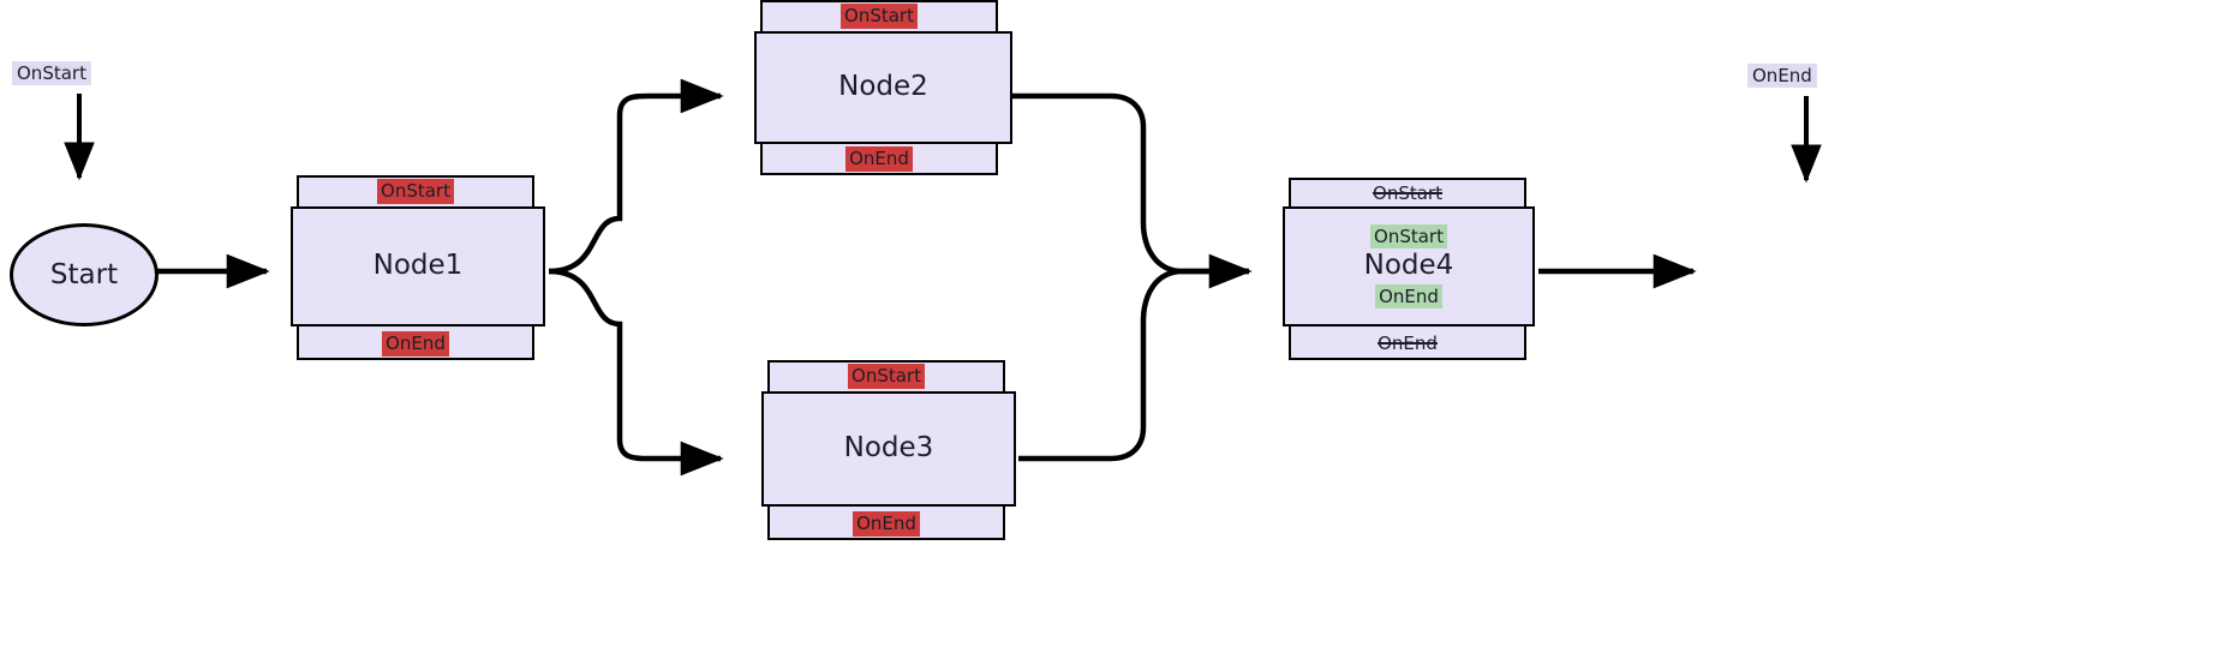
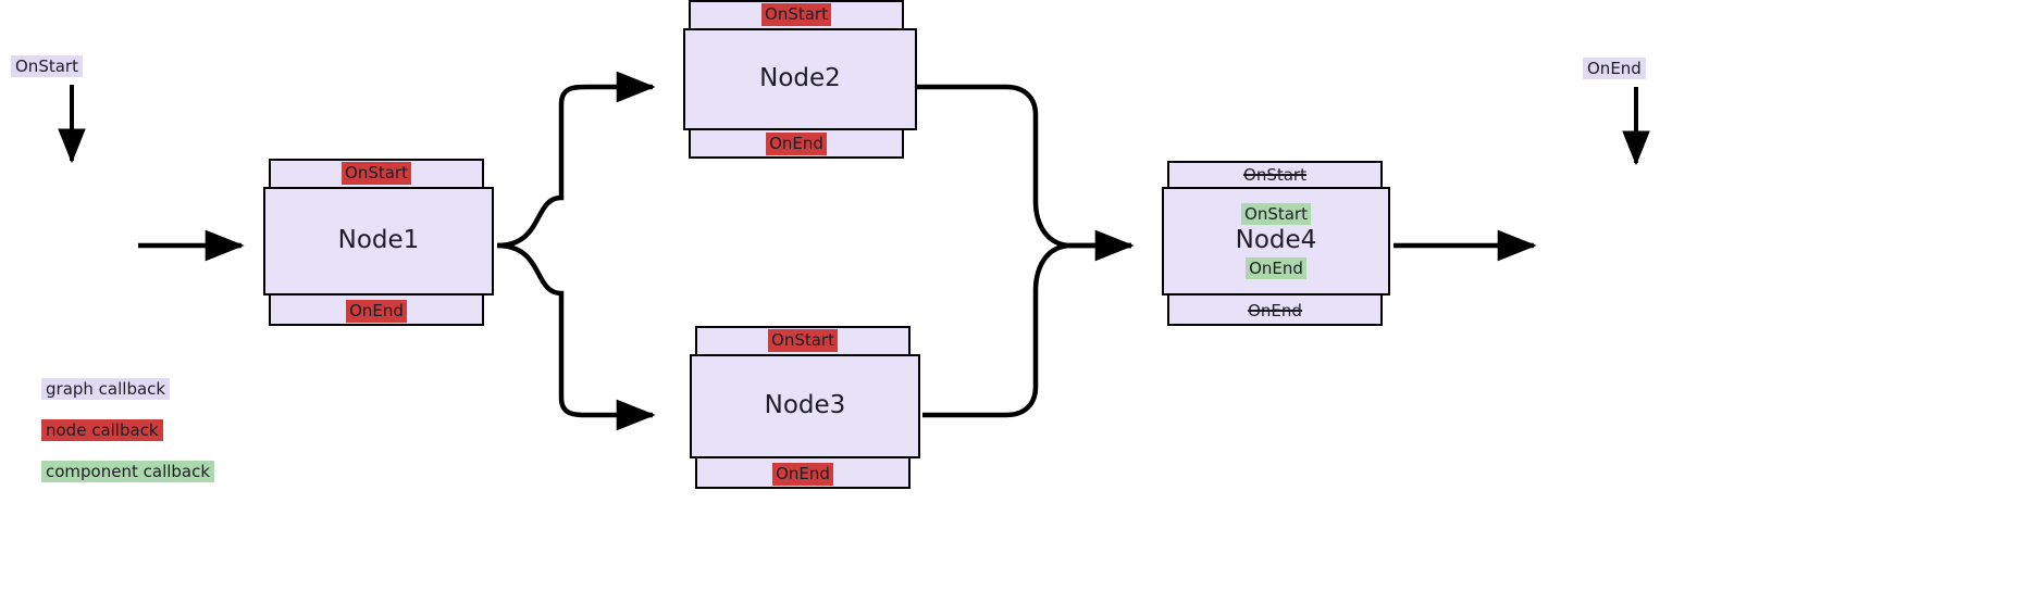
  OnStart
  OnEnd
- Start
  OnStart
  OnEnd
  Node1
  OnStart
  OnEnd
  Node2
  OnStart
  OnEnd
  Node3
  OnStart
  OnEnd
  OnStart
  Node4
  OnEnd
+ graph callback
+ node callback
+ component callback
